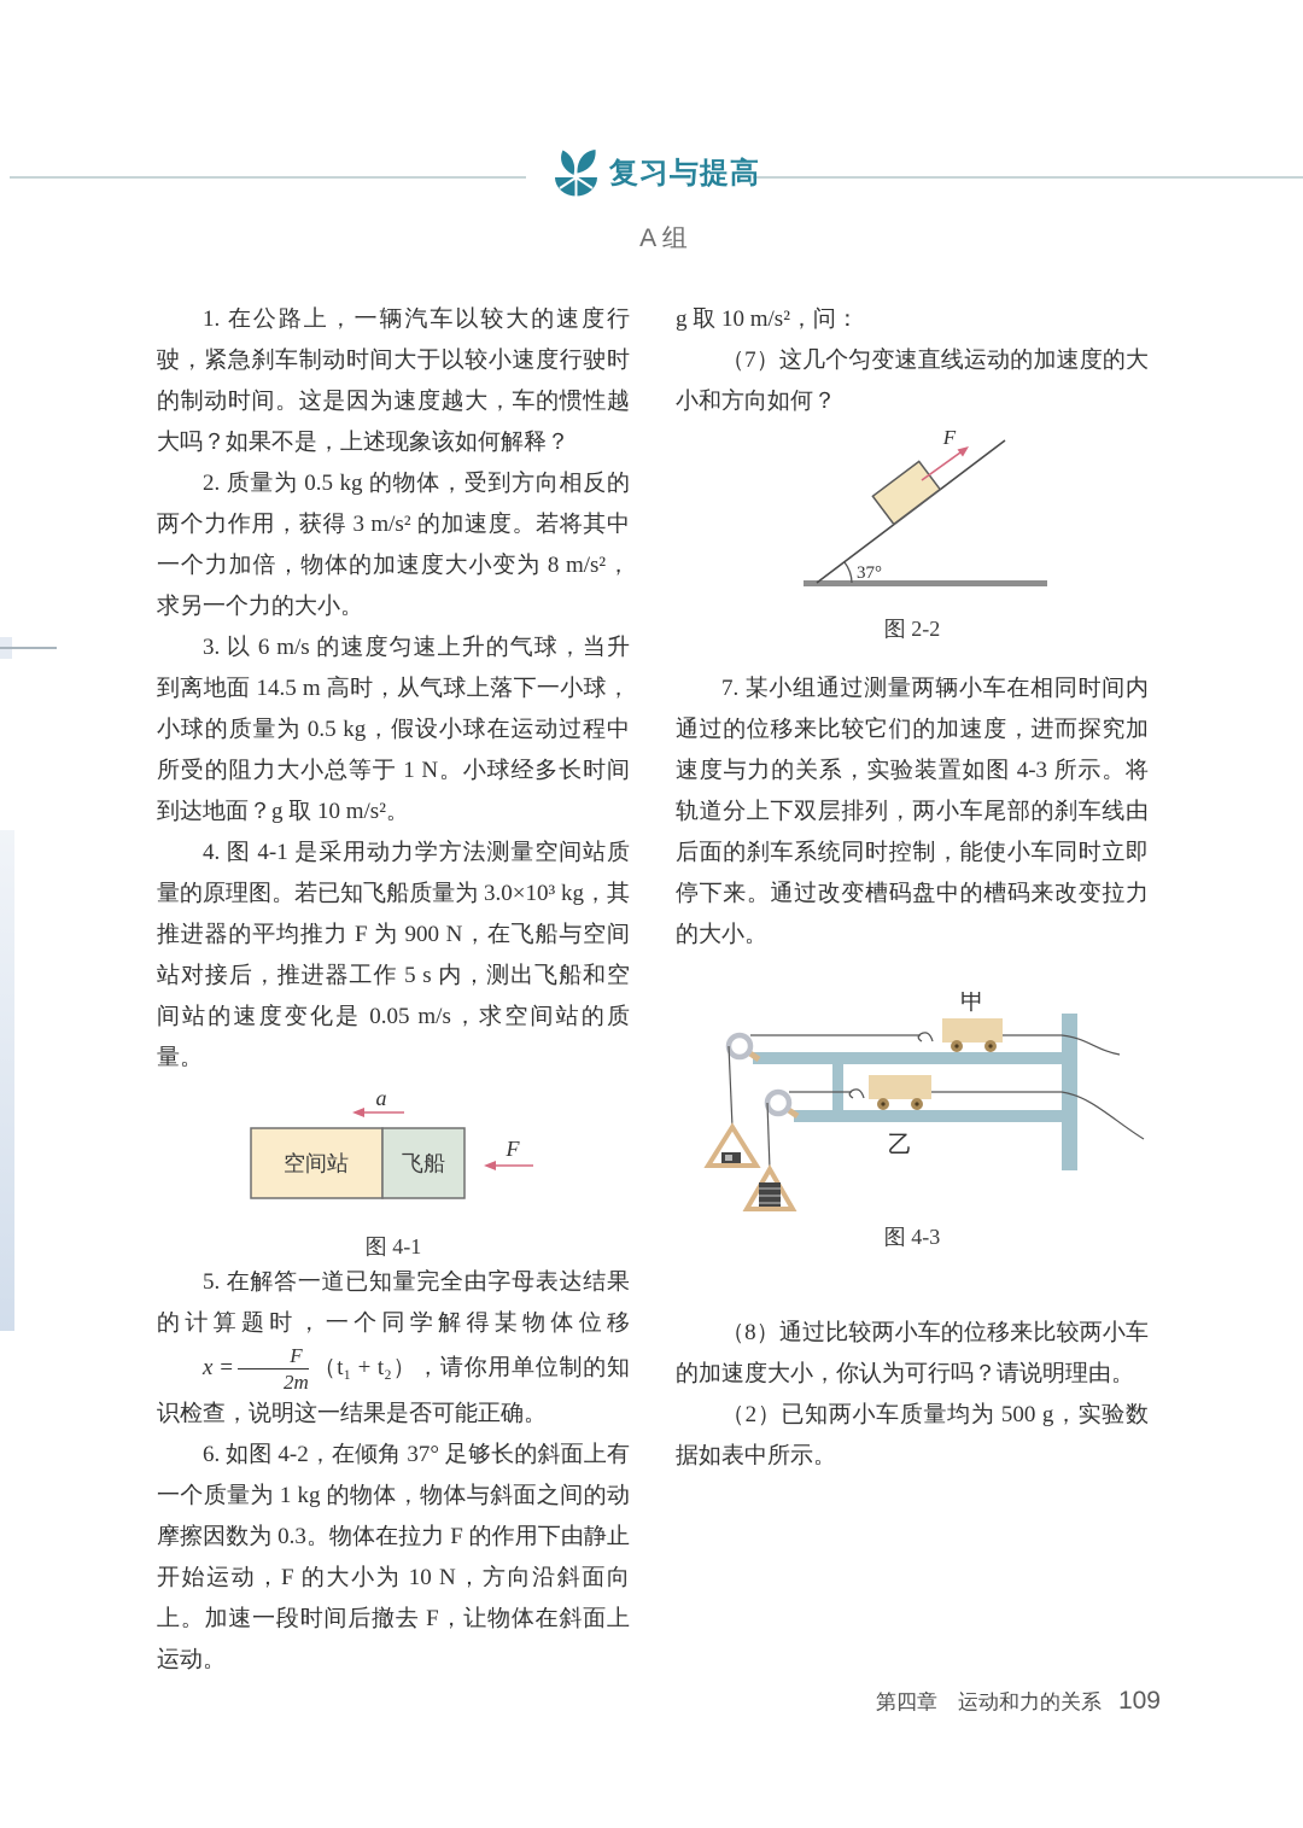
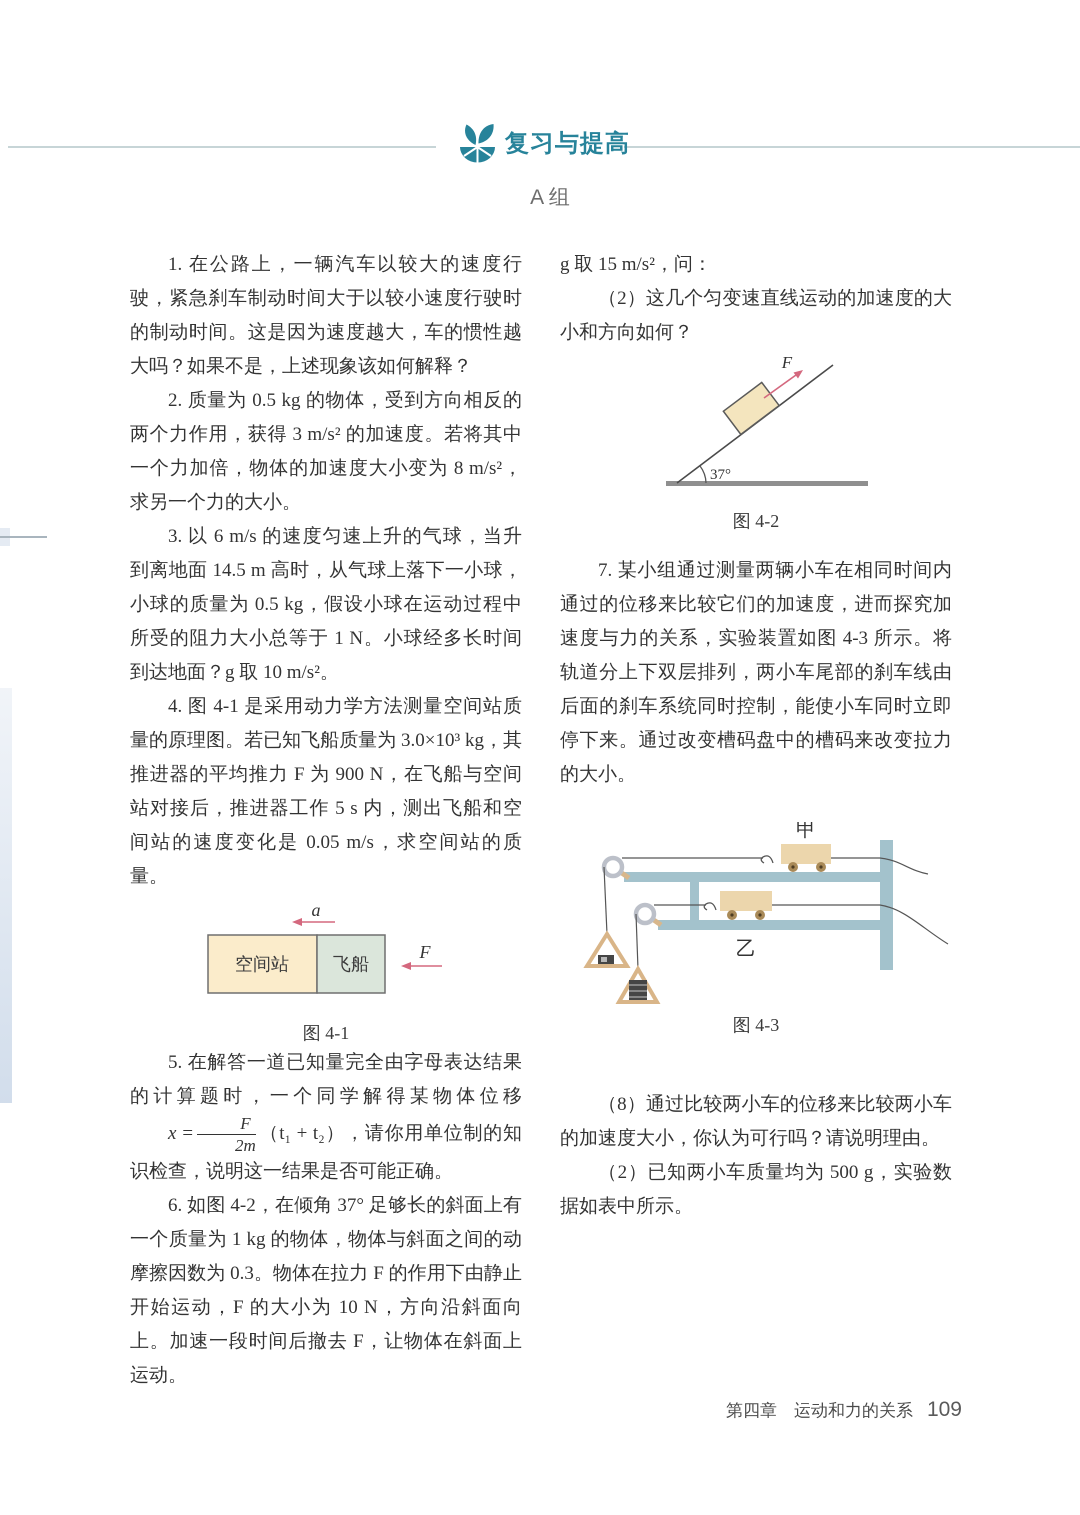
  复习与提高
  A 组
  1. 在公路上，一辆汽车以较大的速度行驶，紧急刹车制动时间大于以较小速度行驶时的制动时间。这是因为速度越大，车的惯性越大吗？如果不是，上述现象该如何解释？
  2. 质量为 0.5 kg 的物体，受到方向相反的两个力作用，获得 3 m/s² 的加速度。若将其中一个力加倍，物体的加速度大小变为 8 m/s²，求另一个力的大小。
  3. 以 6 m/s 的速度匀速上升的气球，当升到离地面 14.5 m 高时，从气球上落下一小球，小球的质量为 0.5 kg，假设小球在运动过程中所受的阻力大小总等于 1 N。小球经多长时间到达地面？g 取 10 m/s²。
  4. 图 4-1 是采用动力学方法测量空间站质量的原理图。若已知飞船质量为 3.0×10³ kg，其推进器的平均推力 F 为 900 N，在飞船与空间站对接后，推进器工作 5 s 内，测出飞船和空间站的速度变化是 0.05 m/s，求空间站的质量。
  a
  空间站
  飞船
  F
  图 4-1
  5. 在解答一道已知量完全由字母表达结果的计算题时，一个同学解得某物体位移x =
  F
  2m
  （t₁ + t₂），请你用单位制的知识检查，说明这一结果是否可能正确。
  6. 如图 4-2，在倾角 37° 足够长的斜面上有一个质量为 1 kg 的物体，物体与斜面之间的动摩擦因数为 0.3。物体在拉力 F 的作用下由静止开始运动，F 的大小为 10 N，方向沿斜面向上。加速一段时间后撤去 F，让物体在斜面上运动。
- g 取 10 m/s²，问：
+ g 取 15 m/s²，问：
- （7）这几个匀变速直线运动的加速度的大小和方向如何？
+ （2）这几个匀变速直线运动的加速度的大小和方向如何？
  F
  37°
- 图 2-2
+ 图 4-2
  7. 某小组通过测量两辆小车在相同时间内通过的位移来比较它们的加速度，进而探究加速度与力的关系，实验装置如图 4-3 所示。将轨道分上下双层排列，两小车尾部的刹车线由后面的刹车系统同时控制，能使小车同时立即停下来。通过改变槽码盘中的槽码来改变拉力的大小。
  甲
  乙
  图 4-3
  （8）通过比较两小车的位移来比较两小车的加速度大小，你认为可行吗？请说明理由。
  （2）已知两小车质量均为 500 g，实验数据如表中所示。
  第四章 运动和力的关系 109
